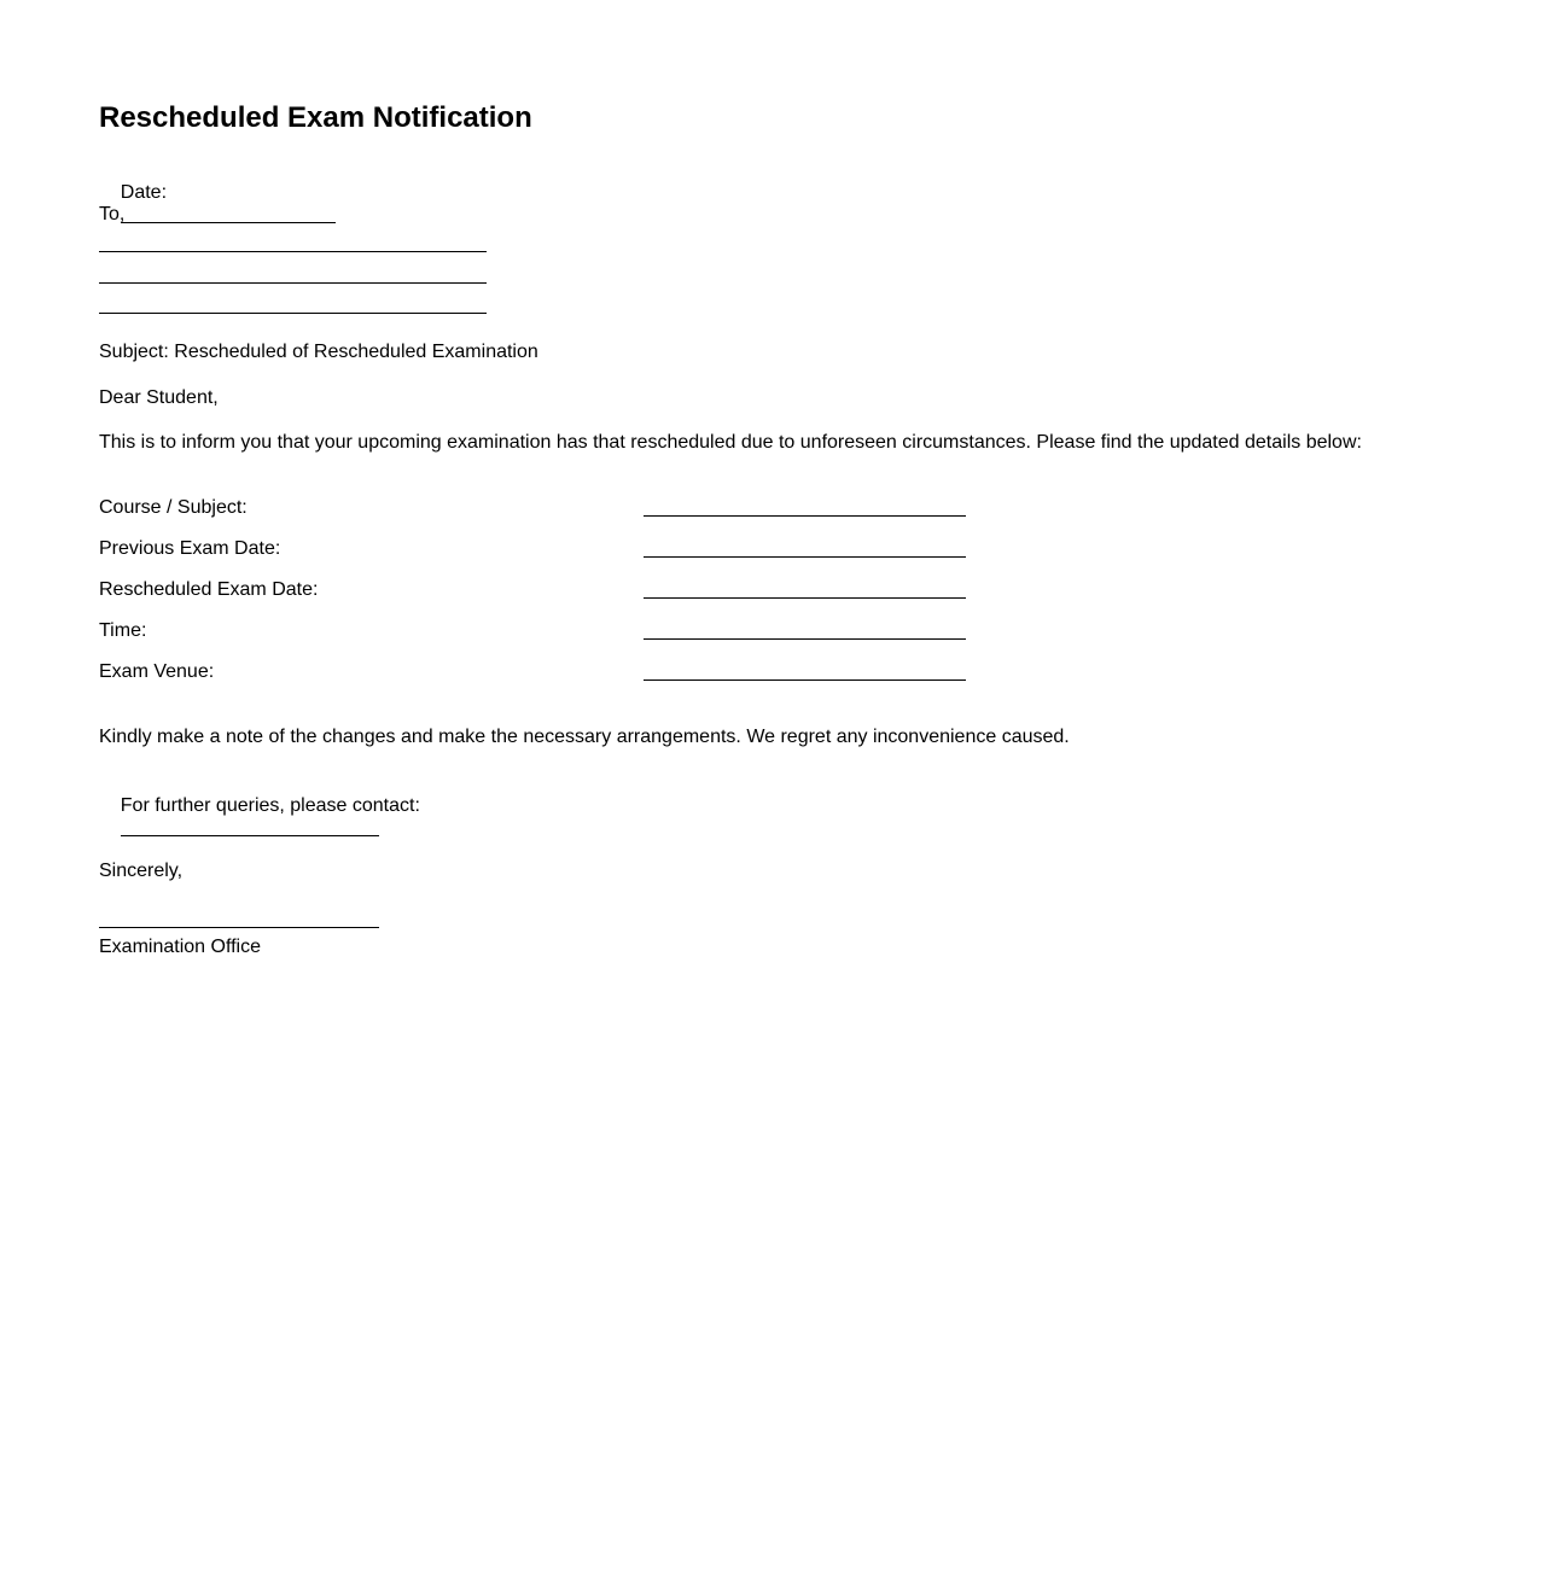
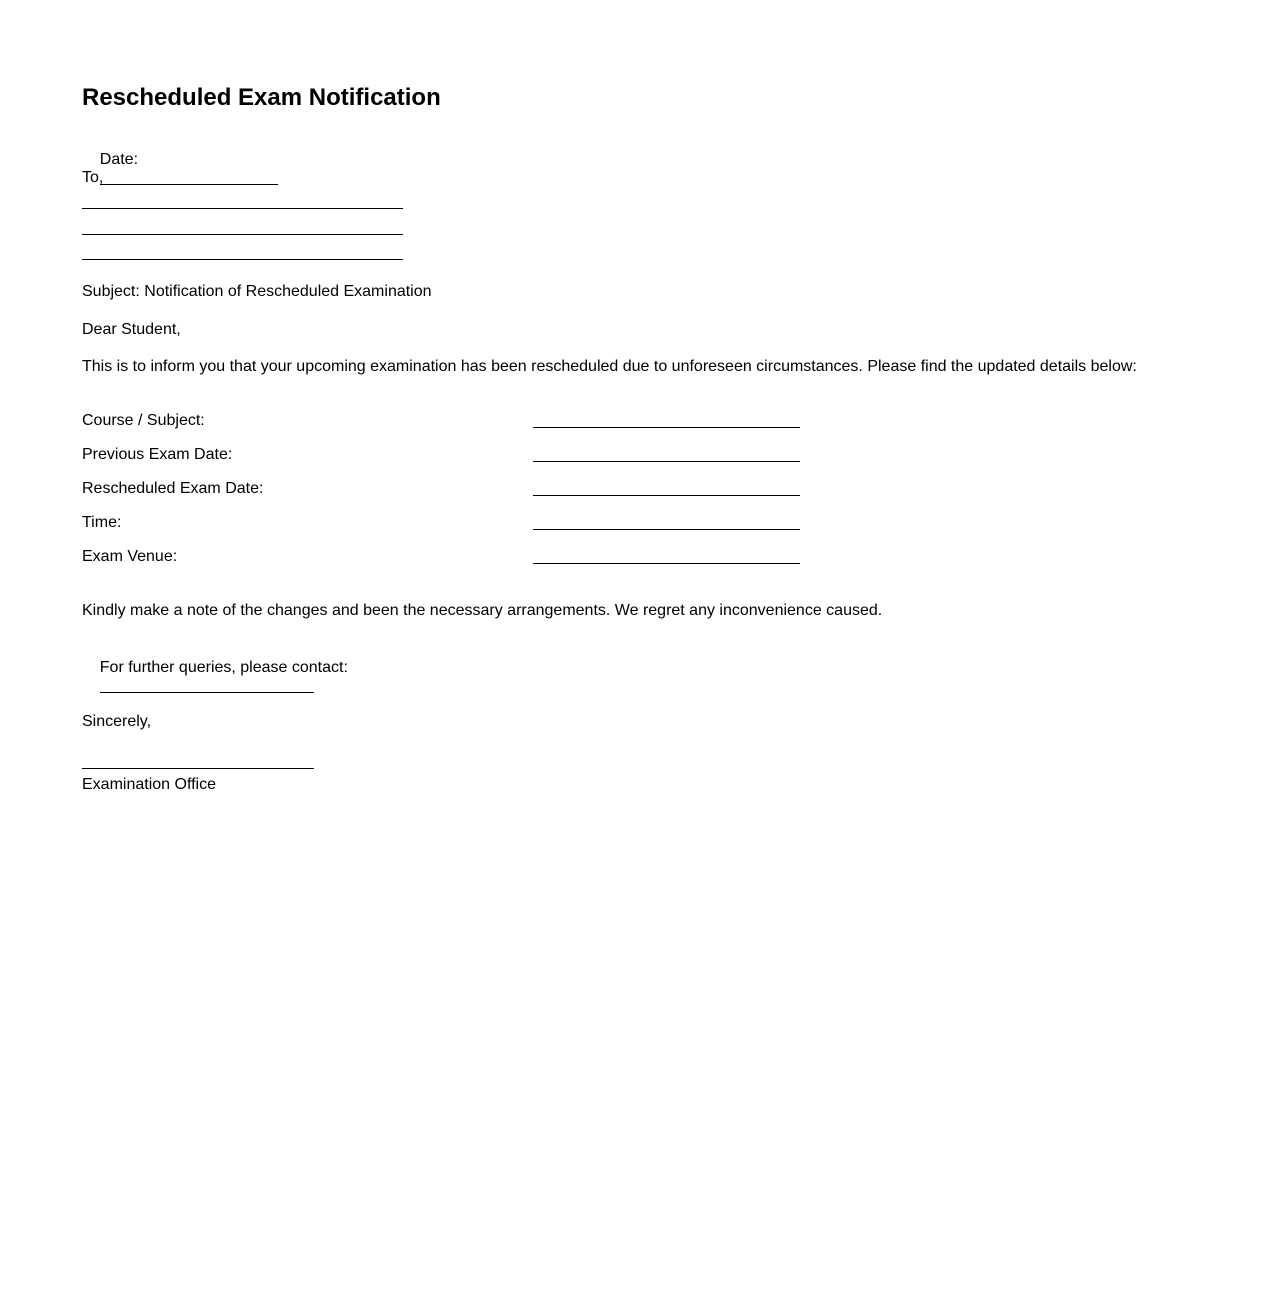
  Rescheduled Exam Notification
  Date:
  To,
- Subject: Rescheduled of Rescheduled Examination
+ Subject: Notification of Rescheduled Examination
  Dear Student,
- This is to inform you that your upcoming examination has that rescheduled due to unforeseen circumstances. Please find the updated details below:
+ This is to inform you that your upcoming examination has been rescheduled due to unforeseen circumstances. Please find the updated details below:
  Course / Subject:
  Previous Exam Date:
  Rescheduled Exam Date:
  Time:
  Exam Venue:
- Kindly make a note of the changes and make the necessary arrangements. We regret any inconvenience caused.
+ Kindly make a note of the changes and been the necessary arrangements. We regret any inconvenience caused.
  For further queries, please contact:
  Sincerely,
  Examination Office
